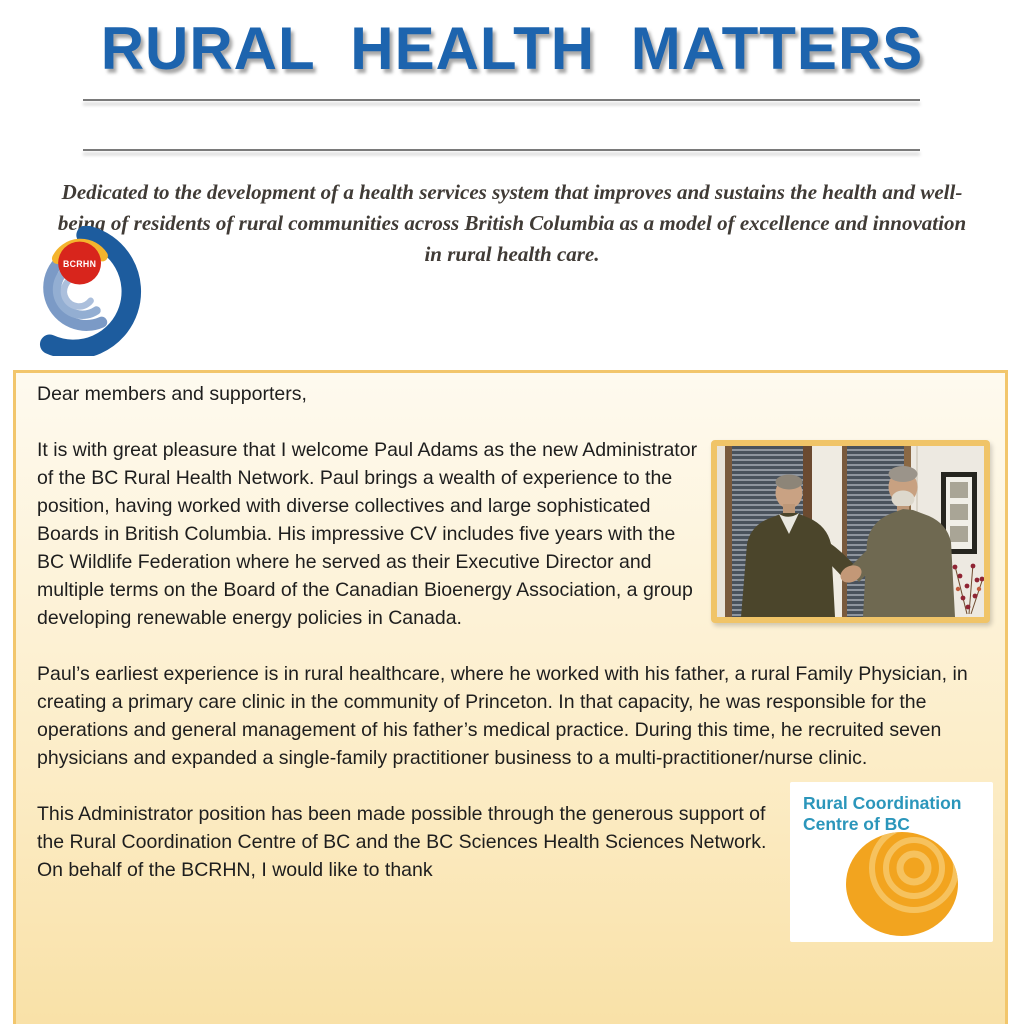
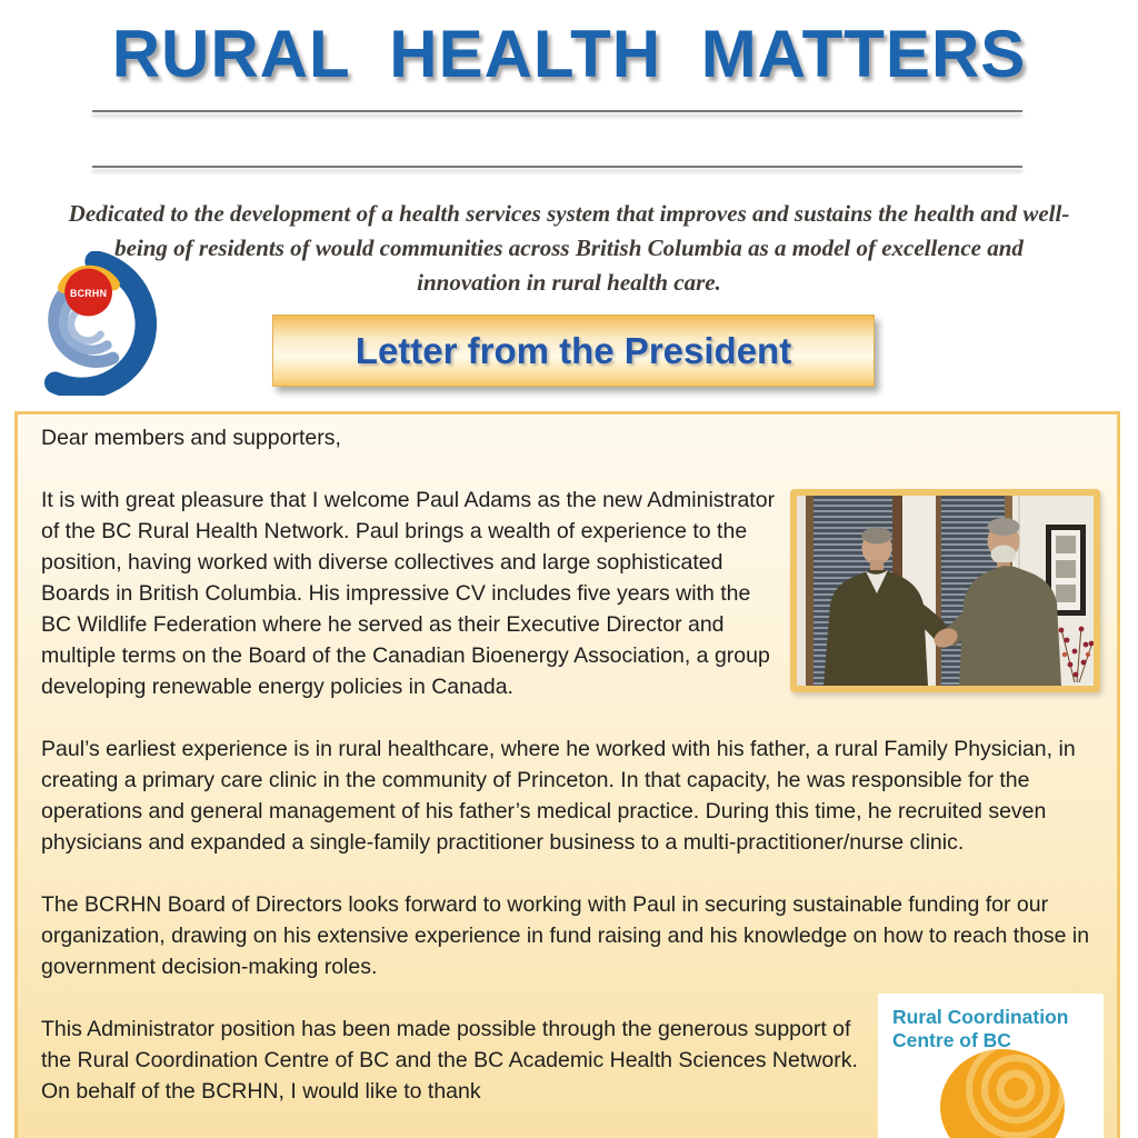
  RURAL HEALTH MATTERS
- Dedicated to the development of a health services system that improves and sustains the health and well-being of residents of rural communities across British Columbia as a model of excellence and innovation in rural health care.
+ Dedicated to the development of a health services system that improves and sustains the health and well-being of residents of would communities across British Columbia as a model of excellence and innovation in rural health care.
  BCRHN
+ Letter from the President
  Dear members and supporters,
  It is with great pleasure that I welcome Paul Adams as the new Administrator of the BC Rural Health Network. Paul brings a wealth of experience to the position, having worked with diverse collectives and large sophisticated Boards in British Columbia. His impressive CV includes five years with the BC Wildlife Federation where he served as their Executive Director and multiple terms on the Board of the Canadian Bioenergy Association, a group developing renewable energy policies in Canada.
  Paul’s earliest experience is in rural healthcare, where he worked with his father, a rural Family Physician, in creating a primary care clinic in the community of Princeton. In that capacity, he was responsible for the operations and general management of his father’s medical practice. During this time, he recruited seven physicians and expanded a single-family practitioner business to a multi-practitioner/nurse clinic.
+ The BCRHN Board of Directors looks forward to working with Paul in securing sustainable funding for our organization, drawing on his extensive experience in fund raising and his knowledge on how to reach those in government decision-making roles.
  Rural Coordination
  Centre of BC
- This Administrator position has been made possible through the generous support of the Rural Coordination Centre of BC and the BC Sciences Health Sciences Network. On behalf of the BCRHN, I would like to thank
+ This Administrator position has been made possible through the generous support of the Rural Coordination Centre of BC and the BC Academic Health Sciences Network. On behalf of the BCRHN, I would like to thank
